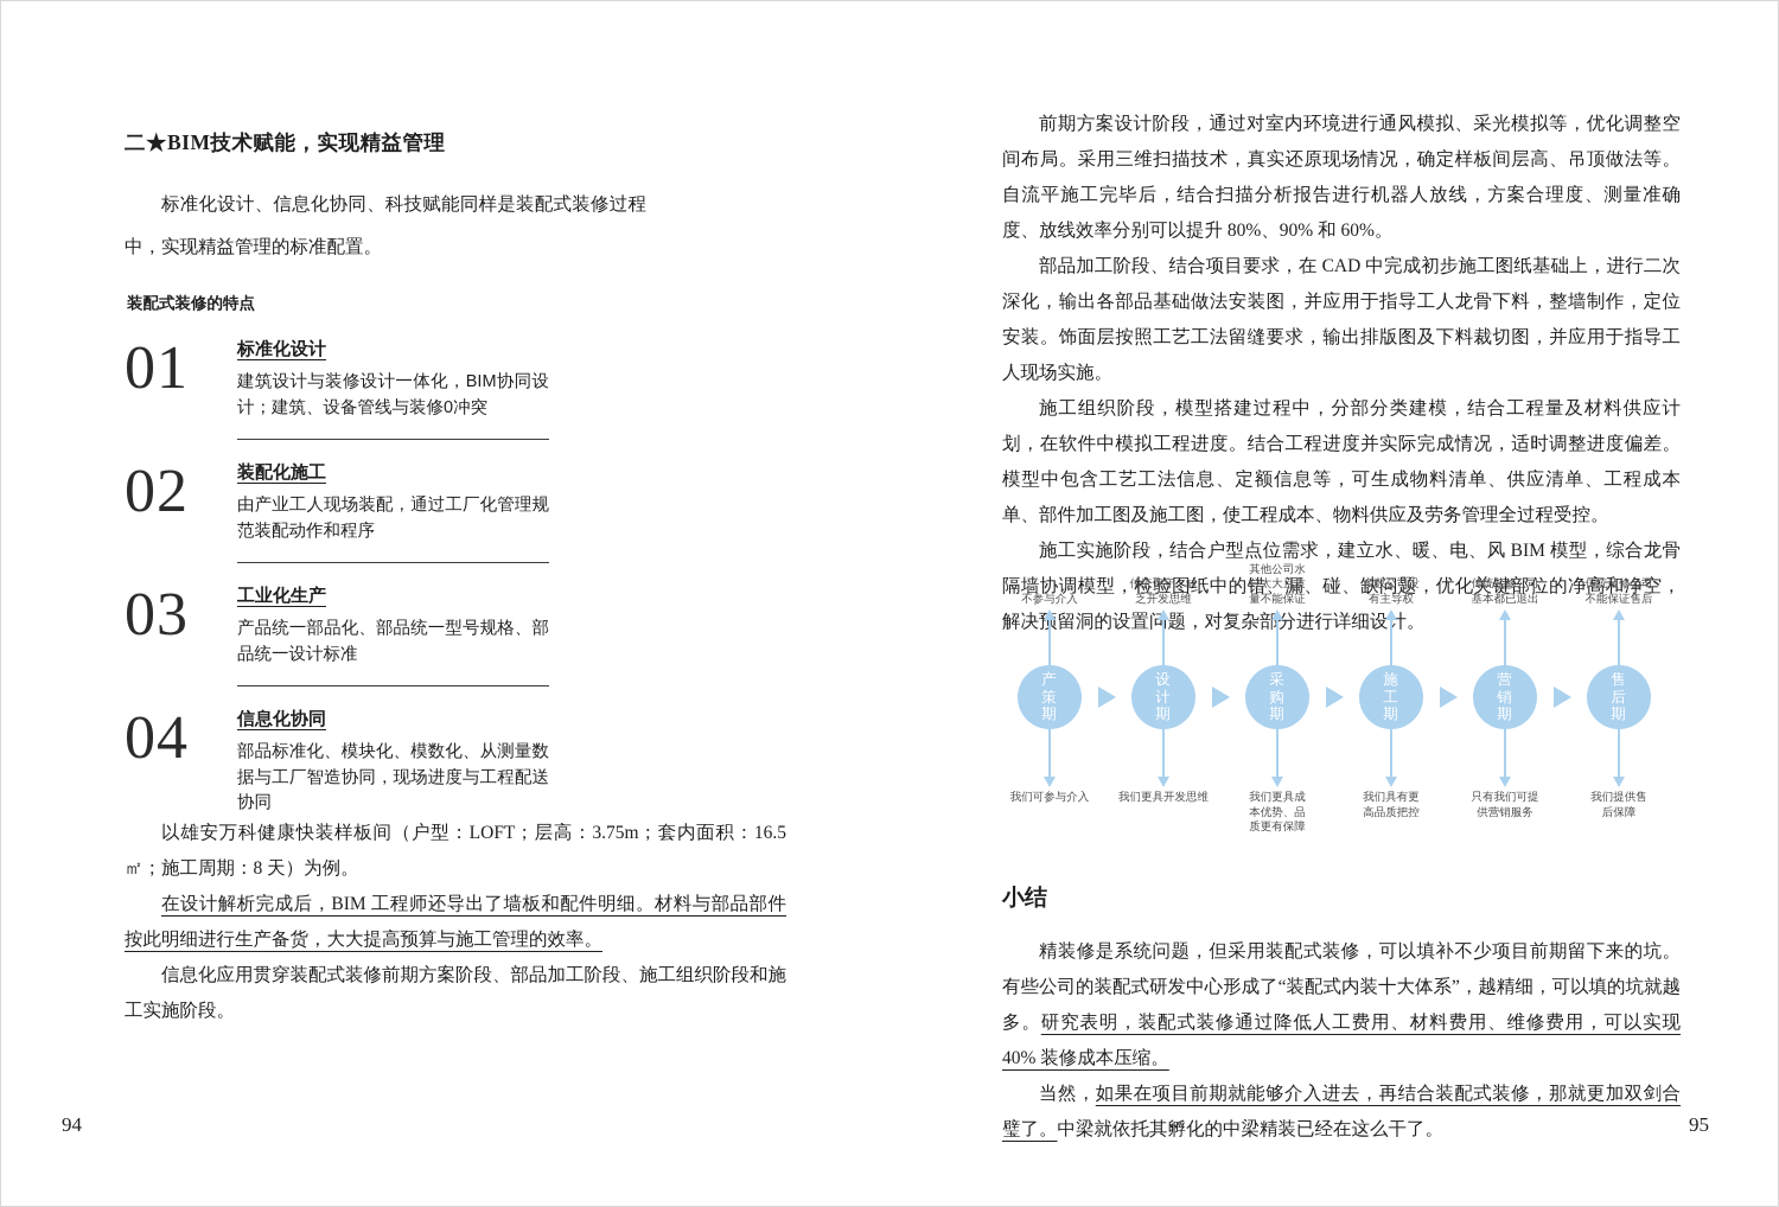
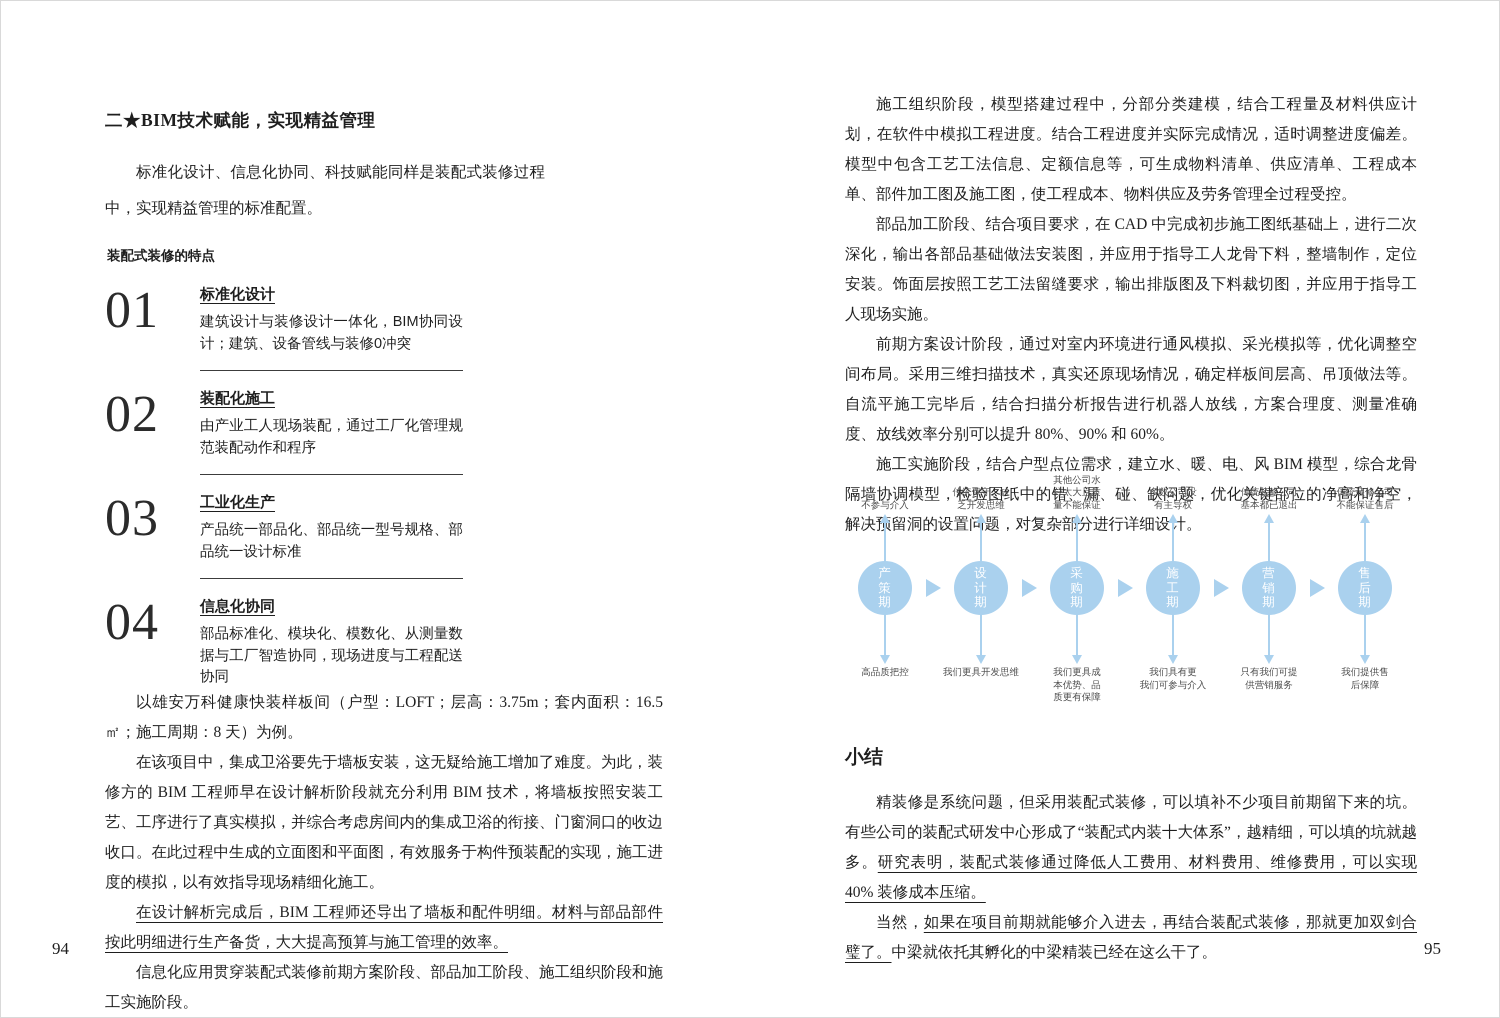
  二★BIM技术赋能，实现精益管理
  标准化设计、信息化协同、科技赋能同样是装配式装修过程中，实现精益管理的标准配置。
  装配式装修的特点
  01
  标准化设计
  建筑设计与装修设计一体化，BIM协同设计；建筑、设备管线与装修0冲突
  02
  装配化施工
  由产业工人现场装配，通过工厂化管理规范装配动作和程序
  03
  工业化生产
  产品统一部品化、部品统一型号规格、部品统一设计标准
  04
  信息化协同
  部品标准化、模块化、模数化、从测量数据与工厂智造协同，现场进度与工程配送协同
  以雄安万科健康快装样板间（户型：LOFT；层高：3.75m；套内面积：16.5 ㎡；施工周期：8 天）为例。
+ 在该项目中，集成卫浴要先于墙板安装，这无疑给施工增加了难度。为此，装修方的 BIM 工程师早在设计解析阶段就充分利用 BIM 技术，将墙板按照安装工艺、工序进行了真实模拟，并综合考虑房间内的集成卫浴的衔接、门窗洞口的收边收口。在此过程中生成的立面图和平面图，有效服务于构件预装配的实现，施工进度的模拟，以有效指导现场精细化施工。
  在设计解析完成后，BIM 工程师还导出了墙板和配件明细。材料与部品部件按此明细进行生产备货，大大提高预算与施工管理的效率。
  信息化应用贯穿装配式装修前期方案阶段、部品加工阶段、施工组织阶段和施工实施阶段。
- 前期方案设计阶段，通过对室内环境进行通风模拟、采光模拟等，优化调整空间布局。采用三维扫描技术，真实还原现场情况，确定样板间层高、吊顶做法等。自流平施工完毕后，结合扫描分析报告进行机器人放线，方案合理度、测量准确度、放线效率分别可以提升 80%、90% 和 60%。
+ 施工组织阶段，模型搭建过程中，分部分类建模，结合工程量及材料供应计划，在软件中模拟工程进度。结合工程进度并实际完成情况，适时调整进度偏差。模型中包含工艺工法信息、定额信息等，可生成物料清单、供应清单、工程成本单、部件加工图及施工图，使工程成本、物料供应及劳务管理全过程受控。
  部品加工阶段、结合项目要求，在 CAD 中完成初步施工图纸基础上，进行二次深化，输出各部品基础做法安装图，并应用于指导工人龙骨下料，整墙制作，定位安装。饰面层按照工艺工法留缝要求，输出排版图及下料裁切图，并应用于指导工人现场实施。
- 施工组织阶段，模型搭建过程中，分部分类建模，结合工程量及材料供应计划，在软件中模拟工程进度。结合工程进度并实际完成情况，适时调整进度偏差。模型中包含工艺工法信息、定额信息等，可生成物料清单、供应清单、工程成本单、部件加工图及施工图，使工程成本、物料供应及劳务管理全过程受控。
+ 前期方案设计阶段，通过对室内环境进行通风模拟、采光模拟等，优化调整空间布局。采用三维扫描技术，真实还原现场情况，确定样板间层高、吊顶做法等。自流平施工完毕后，结合扫描分析报告进行机器人放线，方案合理度、测量准确度、放线效率分别可以提升 80%、90% 和 60%。
  施工实施阶段，结合户型点位需求，建立水、暖、电、风 BIM 模型，综合龙骨隔墙协调模型，检验图纸中的错、漏、碰、缺问题，优化关键部位的净高和净空，解决留洞的设置问题，对复杂部分进行详细设计。
  不参与介入
  产
  策
  期
- 我们可参与介入
+ 高品质把控
  传统保守、缺
  乏开发思维
  设
  计
  期
  我们更具开发思维
  其他公司水
  分太大且质
  量不能保证
  采
  购
  期
  我们更具成
  本优势、品
  质更有保障
  多数公司没
  有主导权
  施
  工
  期
  我们具有更
- 高品质把控
+ 我们可参与介入
  传统装修公司
  基本都已退出
  营
  销
  期
  只有我们可提
  供营销服务
  传统装修公司
  不能保证售后
  售
  后
  期
  我们提供售
  后保障
  小结
  精装修是系统问题，但采用装配式装修，可以填补不少项目前期留下来的坑。有些公司的装配式研发中心形成了“装配式内装十大体系”，越精细，可以填的坑就越多。研究表明，装配式装修通过降低人工费用、材料费用、维修费用，可以实现 40% 装修成本压缩。
  当然，如果在项目前期就能够介入进去，再结合装配式装修，那就更加双剑合璧了。中梁就依托其孵化的中梁精装已经在这么干了。
  94
  95
